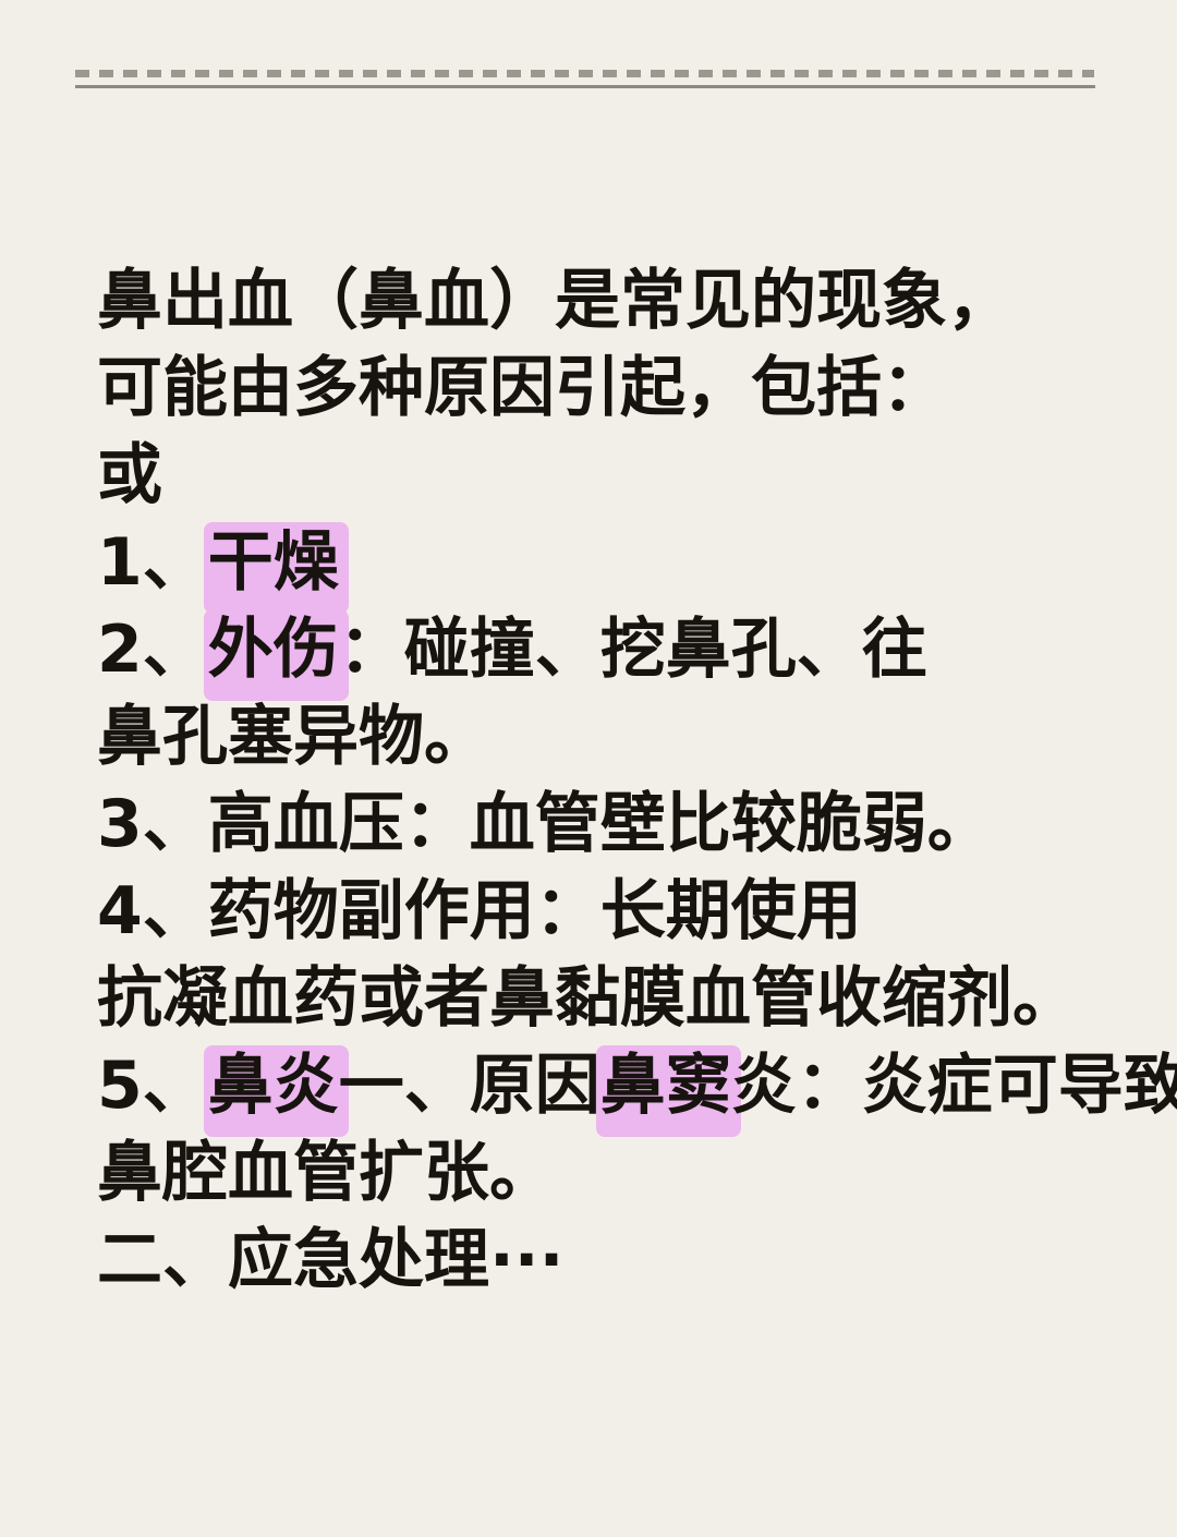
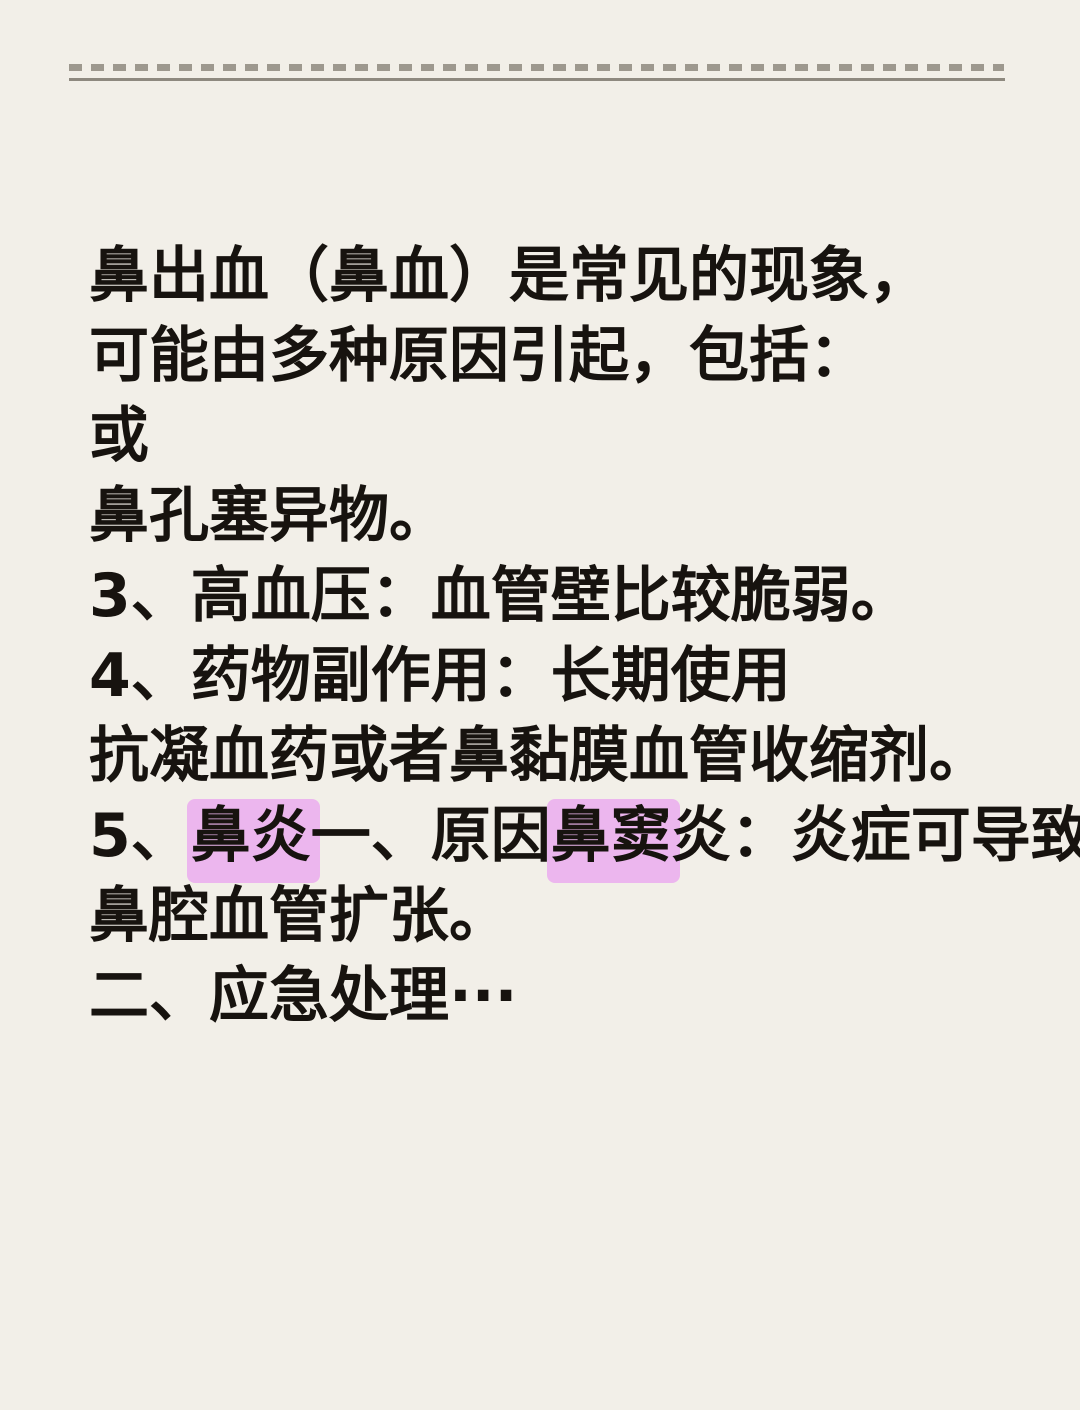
  鼻出血（鼻血）是常见的现象，
  可能由多种原因引起，包括：
  或
- 1、干燥
- 2、外伤：碰撞、挖鼻孔、往
  鼻孔塞异物。
  3、高血压：血管壁比较脆弱。
  4、药物副作用：长期使用
  抗凝血药或者鼻黏膜血管收缩剂。
  5、鼻炎一、原因鼻窦炎：炎症可导致
  鼻腔血管扩张。
  二、应急处理···
